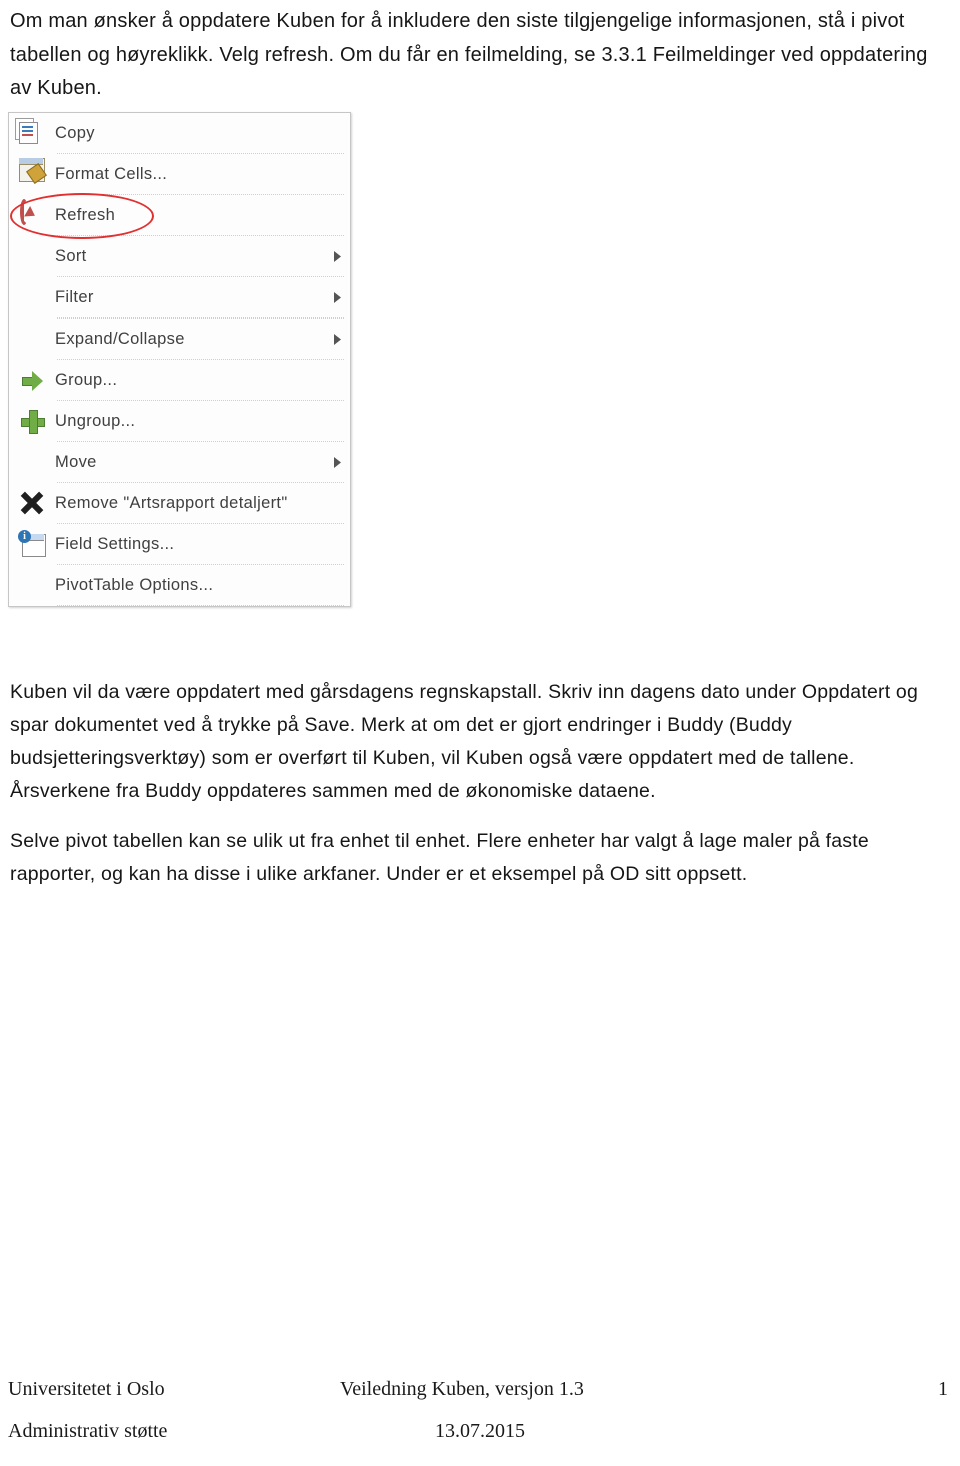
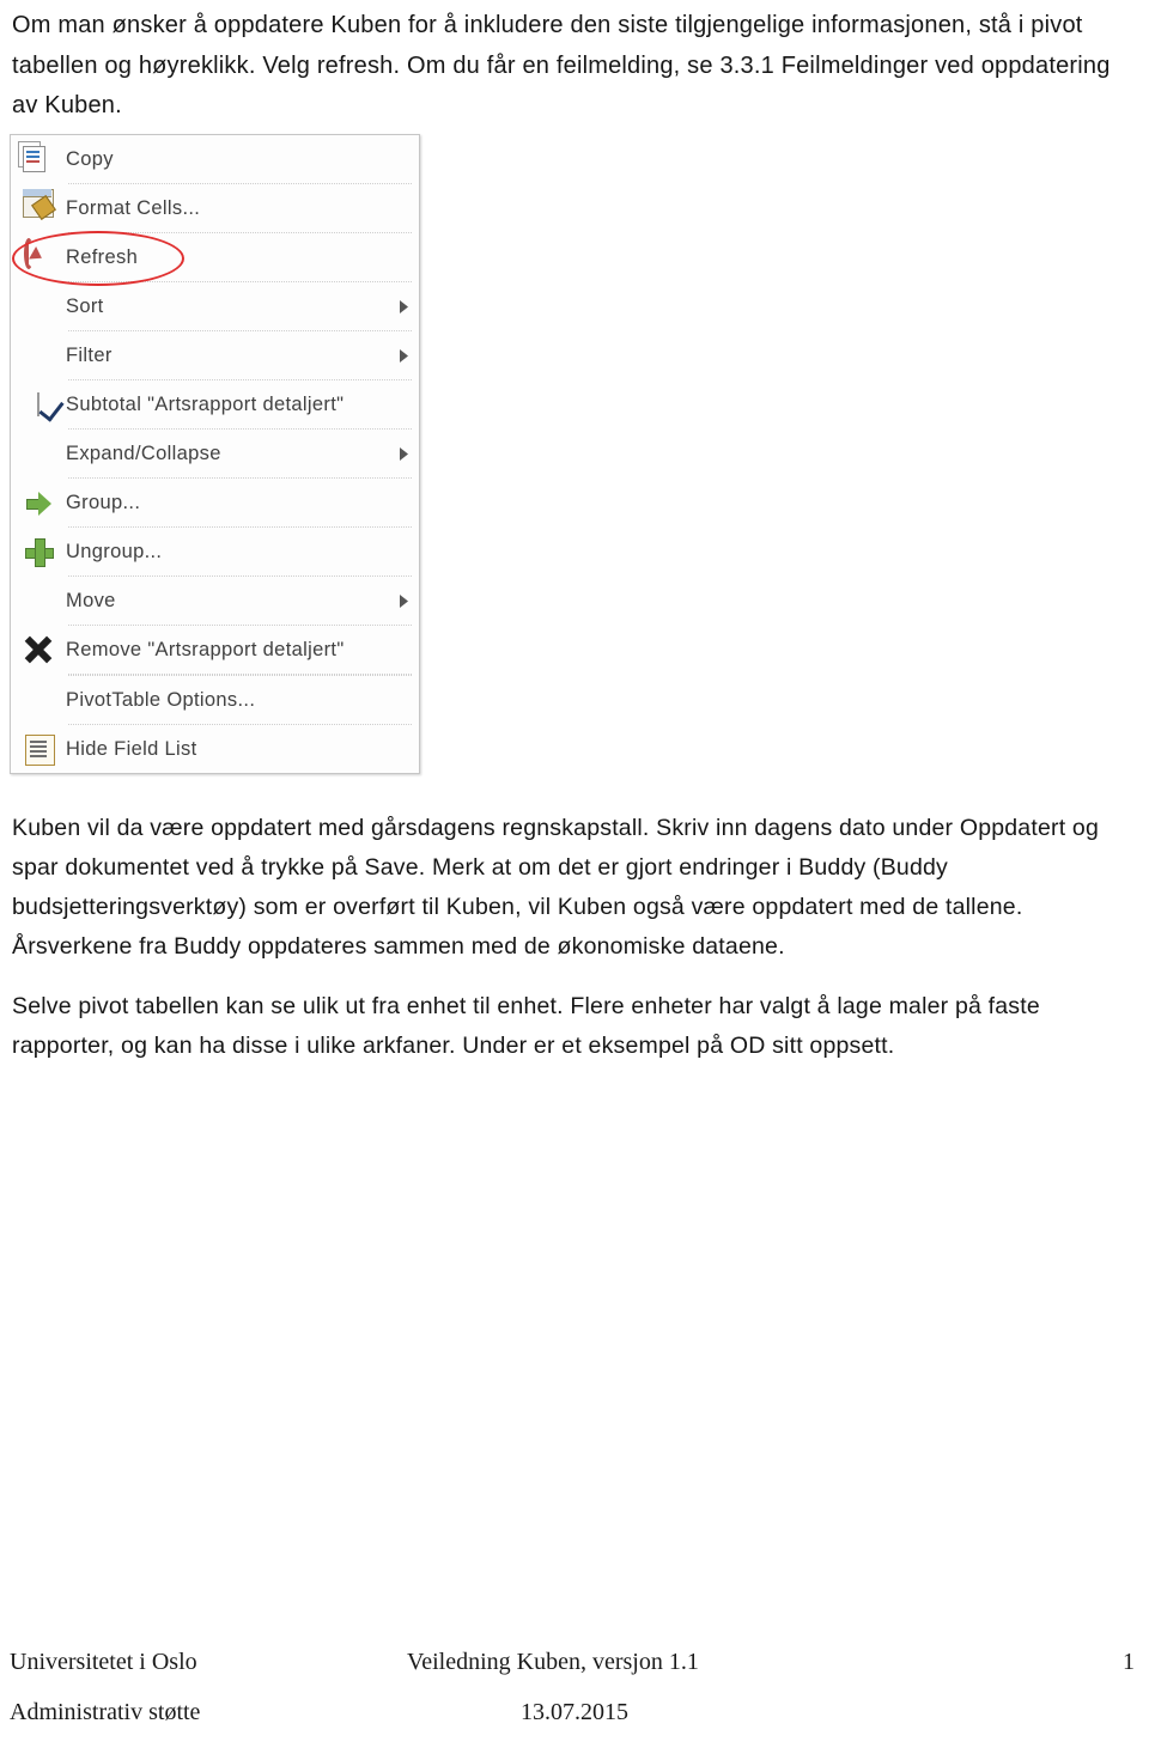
  Om man ønsker å oppdatere Kuben for å inkludere den siste tilgjengelige informasjonen, stå i pivot tabellen og høyreklikk. Velg refresh. Om du får en feilmelding, se 3.3.1 Feilmeldinger ved oppdatering av Kuben.
  Copy
  Format Cells...
  Refresh
  Sort
  Filter
+ Subtotal "Artsrapport detaljert"
  Expand/Collapse
  Group...
  Ungroup...
  Move
  Remove "Artsrapport detaljert"
- i
- Field Settings...
  PivotTable Options...
+ Hide Field List
  Kuben vil da være oppdatert med gårsdagens regnskapstall. Skriv inn dagens dato under Oppdatert og spar dokumentet ved å trykke på Save. Merk at om det er gjort endringer i Buddy (Buddy budsjetteringsverktøy) som er overført til Kuben, vil Kuben også være oppdatert med de tallene. Årsverkene fra Buddy oppdateres sammen med de økonomiske dataene.
  Selve pivot tabellen kan se ulik ut fra enhet til enhet. Flere enheter har valgt å lage maler på faste rapporter, og kan ha disse i ulike arkfaner. Under er et eksempel på OD sitt oppsett.
  Universitetet i Oslo
- Veiledning Kuben, versjon 1.3
+ Veiledning Kuben, versjon 1.1
  1
  Administrativ støtte
  13.07.2015
